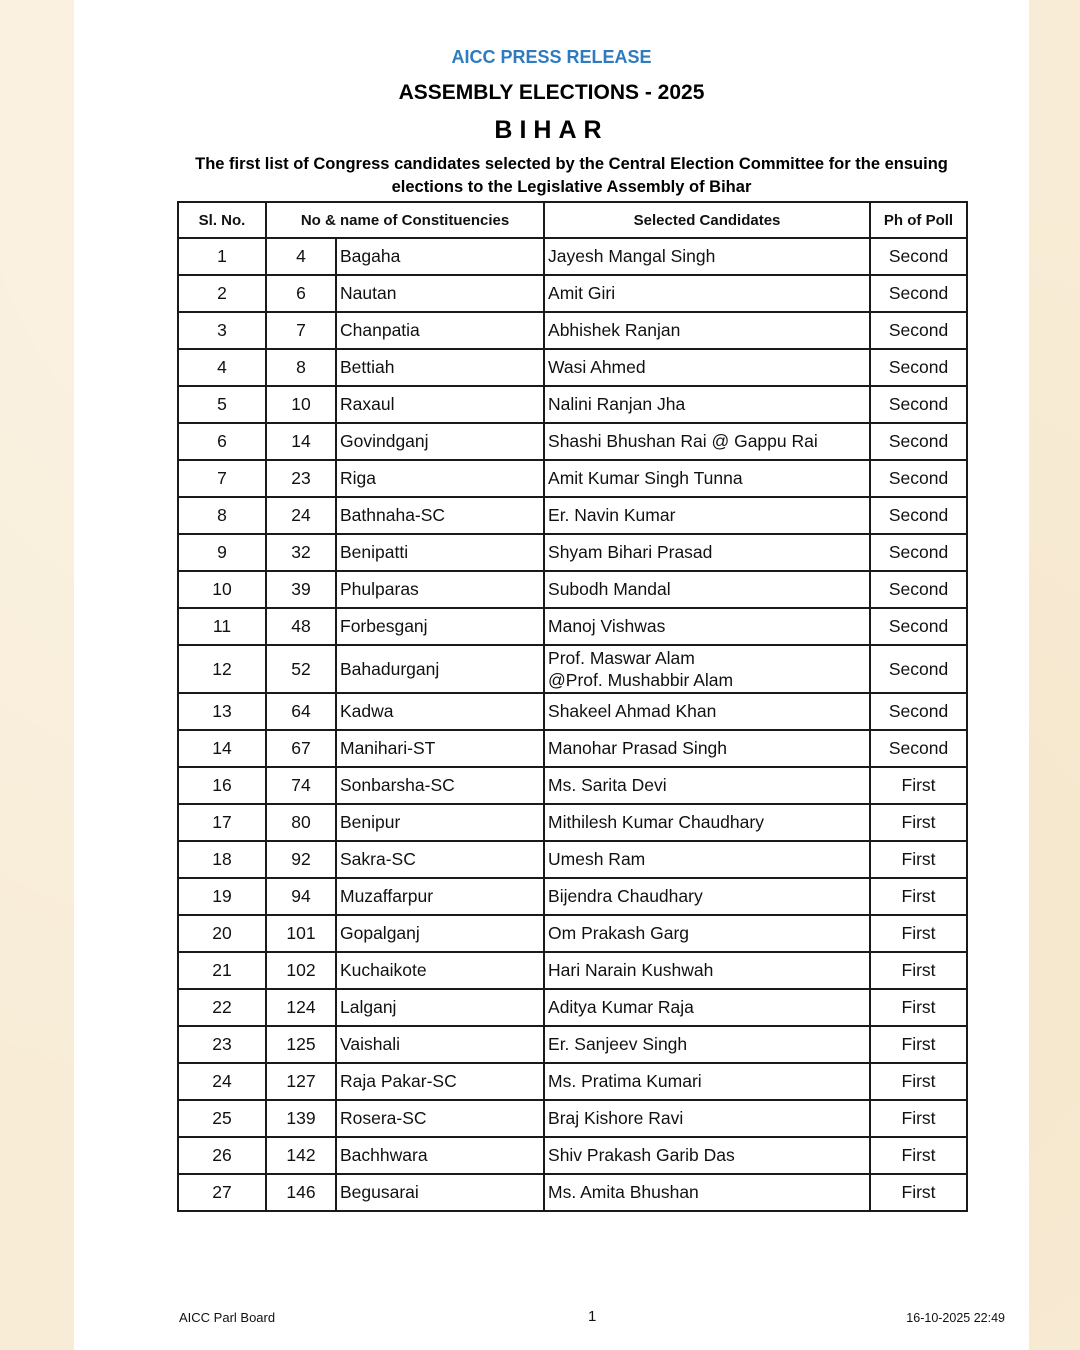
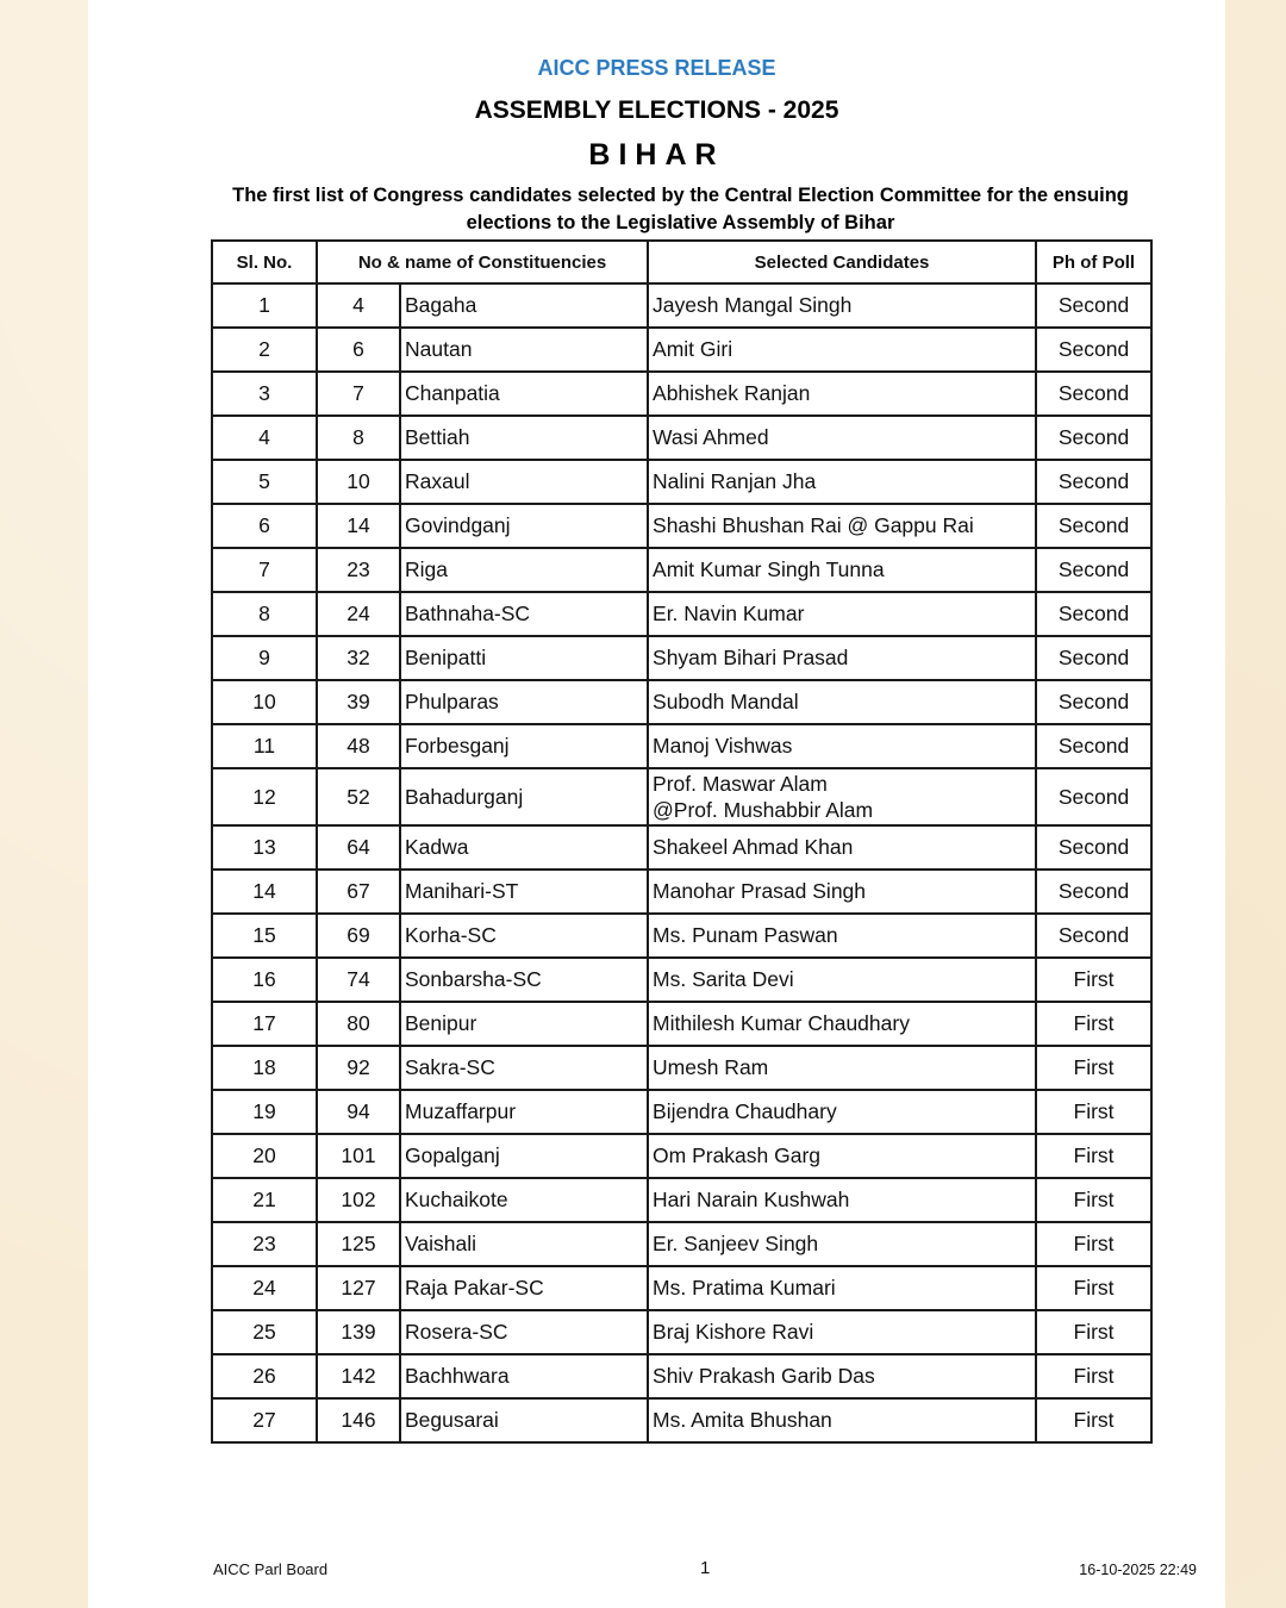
  AICC PRESS RELEASE
  ASSEMBLY ELECTIONS - 2025
  BIHAR
  The first list of Congress candidates selected by the Central Election Committee for the ensuing elections to the Legislative Assembly of Bihar
  Sl. No.	No & name of Constituencies	Selected Candidates	Ph of Poll
  1	4	Bagaha	Jayesh Mangal Singh	Second
  2	6	Nautan	Amit Giri	Second
  3	7	Chanpatia	Abhishek Ranjan	Second
  4	8	Bettiah	Wasi Ahmed	Second
  5	10	Raxaul	Nalini Ranjan Jha	Second
  6	14	Govindganj	Shashi Bhushan Rai @ Gappu Rai	Second
  7	23	Riga	Amit Kumar Singh Tunna	Second
  8	24	Bathnaha-SC	Er. Navin Kumar	Second
  9	32	Benipatti	Shyam Bihari Prasad	Second
  10	39	Phulparas	Subodh Mandal	Second
  11	48	Forbesganj	Manoj Vishwas	Second
  12	52	Bahadurganj	Prof. Maswar Alam@Prof. Mushabbir Alam	Second
  13	64	Kadwa	Shakeel Ahmad Khan	Second
  14	67	Manihari-ST	Manohar Prasad Singh	Second
+ 15	69	Korha-SC	Ms. Punam Paswan	Second
  16	74	Sonbarsha-SC	Ms. Sarita Devi	First
  17	80	Benipur	Mithilesh Kumar Chaudhary	First
  18	92	Sakra-SC	Umesh Ram	First
  19	94	Muzaffarpur	Bijendra Chaudhary	First
  20	101	Gopalganj	Om Prakash Garg	First
  21	102	Kuchaikote	Hari Narain Kushwah	First
- 22	124	Lalganj	Aditya Kumar Raja	First
  23	125	Vaishali	Er. Sanjeev Singh	First
  24	127	Raja Pakar-SC	Ms. Pratima Kumari	First
  25	139	Rosera-SC	Braj Kishore Ravi	First
  26	142	Bachhwara	Shiv Prakash Garib Das	First
  27	146	Begusarai	Ms. Amita Bhushan	First
  AICC Parl Board
  1
  16-10-2025 22:49
